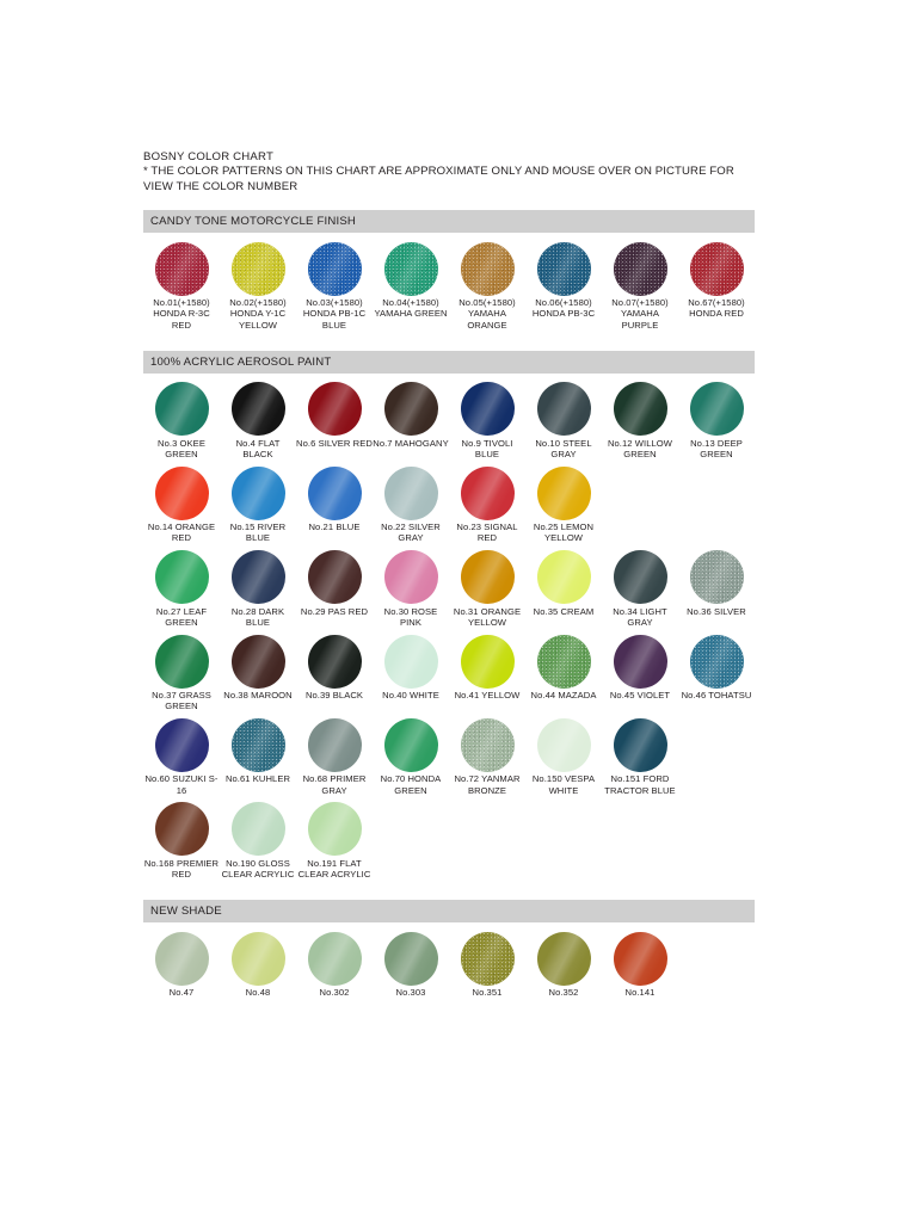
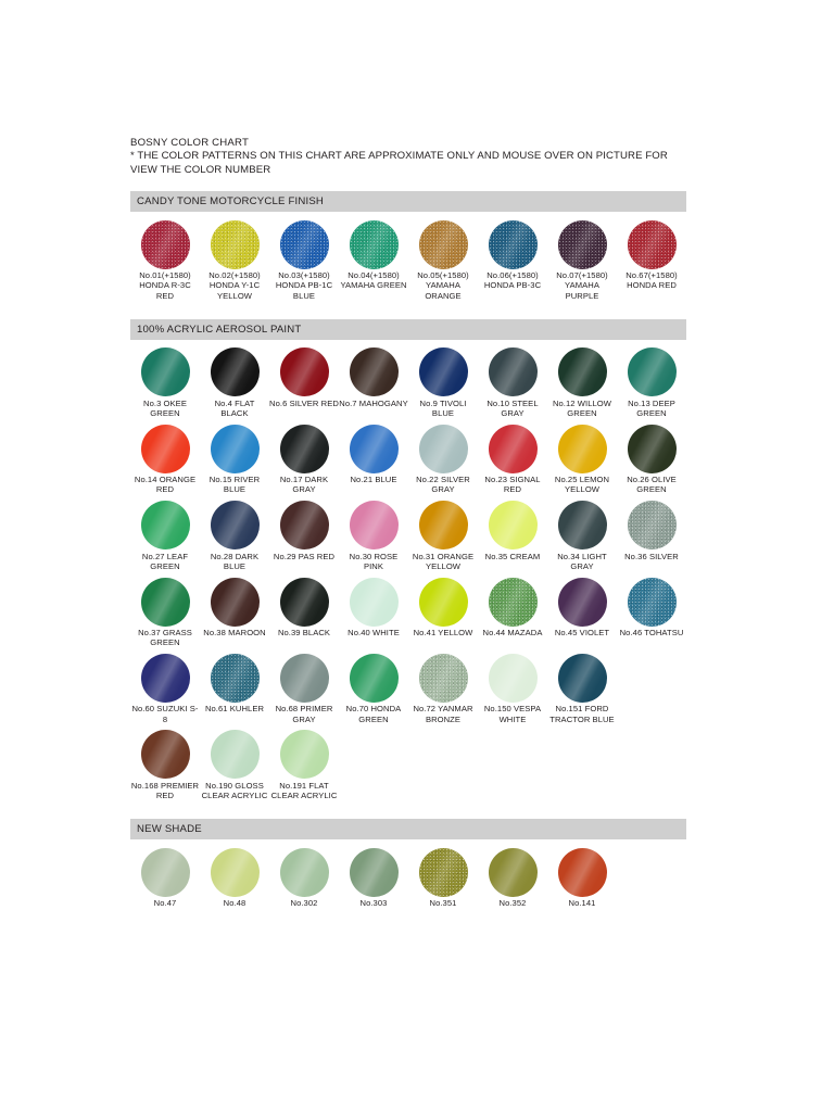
  BOSNY COLOR CHART
  * THE COLOR PATTERNS ON THIS CHART ARE APPROXIMATE ONLY AND MOUSE OVER ON PICTURE FOR VIEW THE COLOR NUMBER
  CANDY TONE MOTORCYCLE FINISH
  No.01(+1580) HONDA R-3C RED
  No.02(+1580) HONDA Y-1C YELLOW
  No.03(+1580) HONDA PB-1C BLUE
  No.04(+1580) YAMAHA GREEN
  No.05(+1580) YAMAHA ORANGE
  No.06(+1580) HONDA PB-3C
  No.07(+1580) YAMAHA PURPLE
  No.67(+1580) HONDA RED
  100% ACRYLIC AEROSOL PAINT
  No.3 OKEE GREEN
  No.4 FLAT BLACK
  No.6 SILVER RED
  No.7 MAHOGANY
  No.9 TIVOLI BLUE
  No.10 STEEL GRAY
  No.12 WILLOW GREEN
  No.13 DEEP GREEN
  No.14 ORANGE RED
  No.15 RIVER BLUE
+ No.17 DARK GRAY
  No.21 BLUE
  No.22 SILVER GRAY
  No.23 SIGNAL RED
  No.25 LEMON YELLOW
+ No.26 OLIVE GREEN
  No.27 LEAF GREEN
  No.28 DARK BLUE
  No.29 PAS RED
  No.30 ROSE PINK
  No.31 ORANGE YELLOW
  No.35 CREAM
  No.34 LIGHT GRAY
  No.36 SILVER
  No.37 GRASS GREEN
  No.38 MAROON
  No.39 BLACK
  No.40 WHITE
  No.41 YELLOW
  No.44 MAZADA
  No.45 VIOLET
  No.46 TOHATSU
- No.60 SUZUKI S-16
+ No.60 SUZUKI S-8
  No.61 KUHLER
  No.68 PRIMER GRAY
  No.70 HONDA GREEN
  No.72 YANMAR BRONZE
  No.150 VESPA WHITE
  No.151 FORD TRACTOR BLUE
  No.168 PREMIER RED
  No.190 GLOSS CLEAR ACRYLIC
  No.191 FLAT CLEAR ACRYLIC
  NEW SHADE
  No.47
  No.48
  No.302
  No.303
  No.351
  No.352
  No.141
